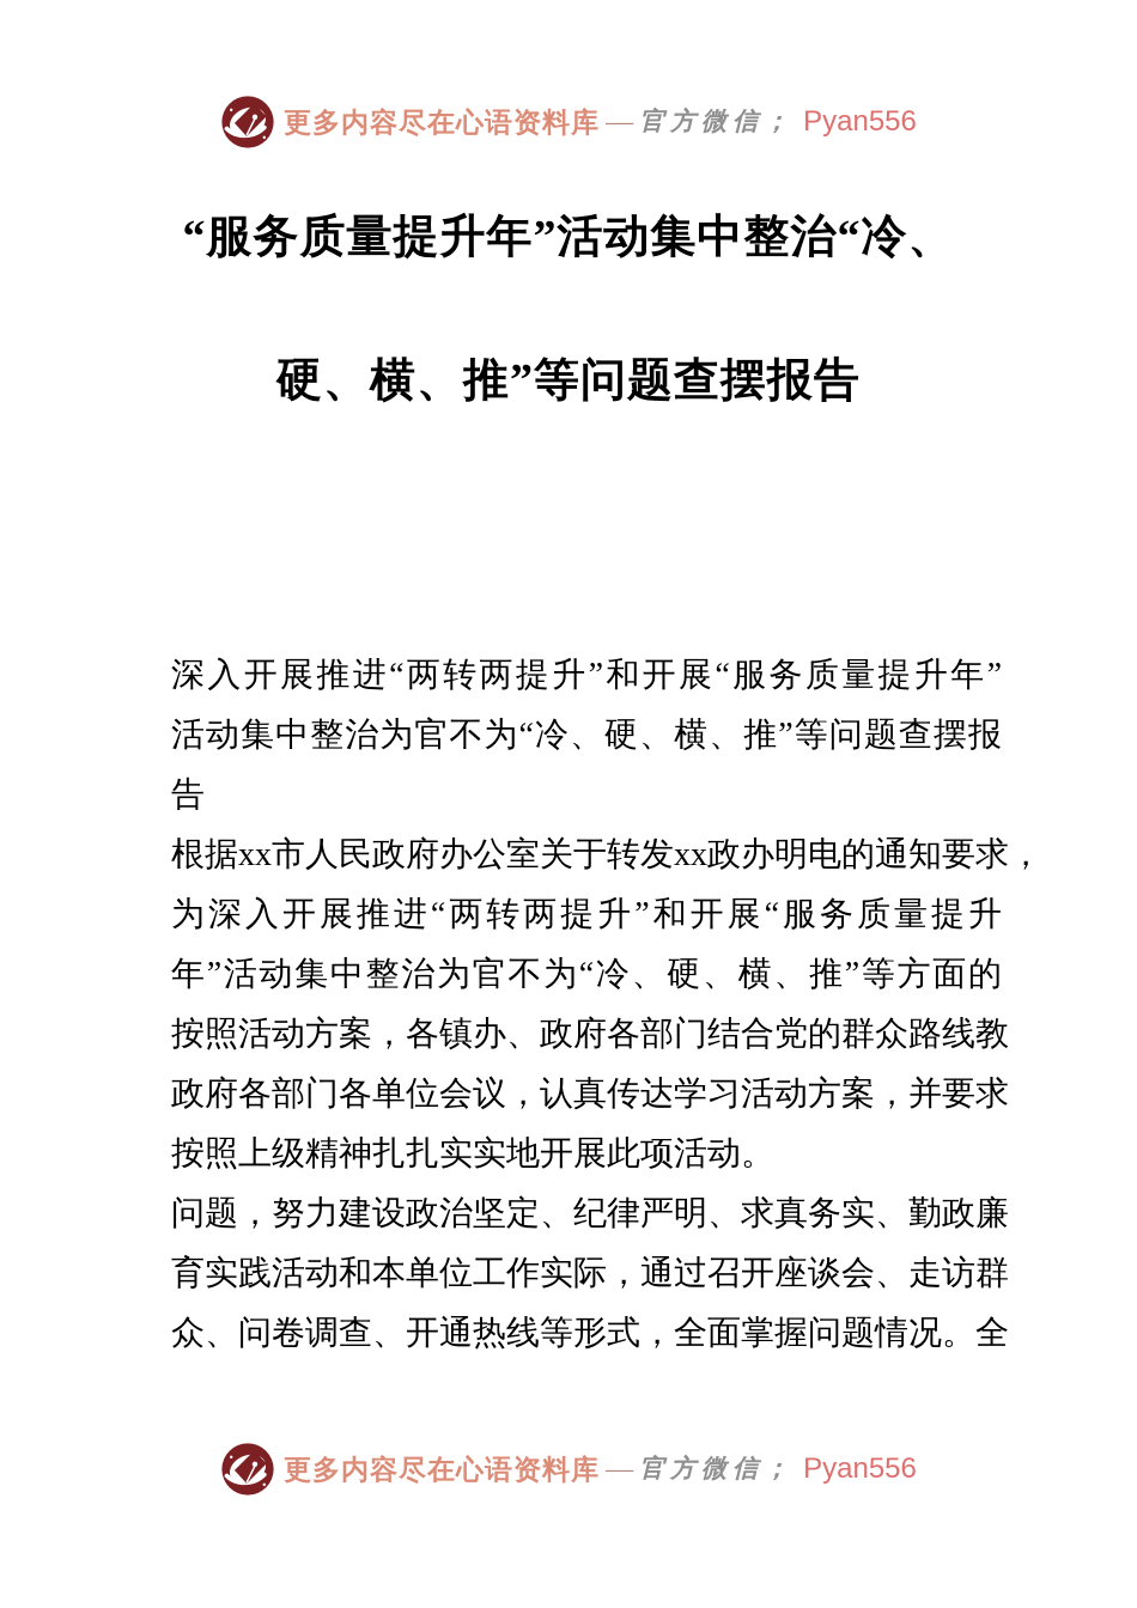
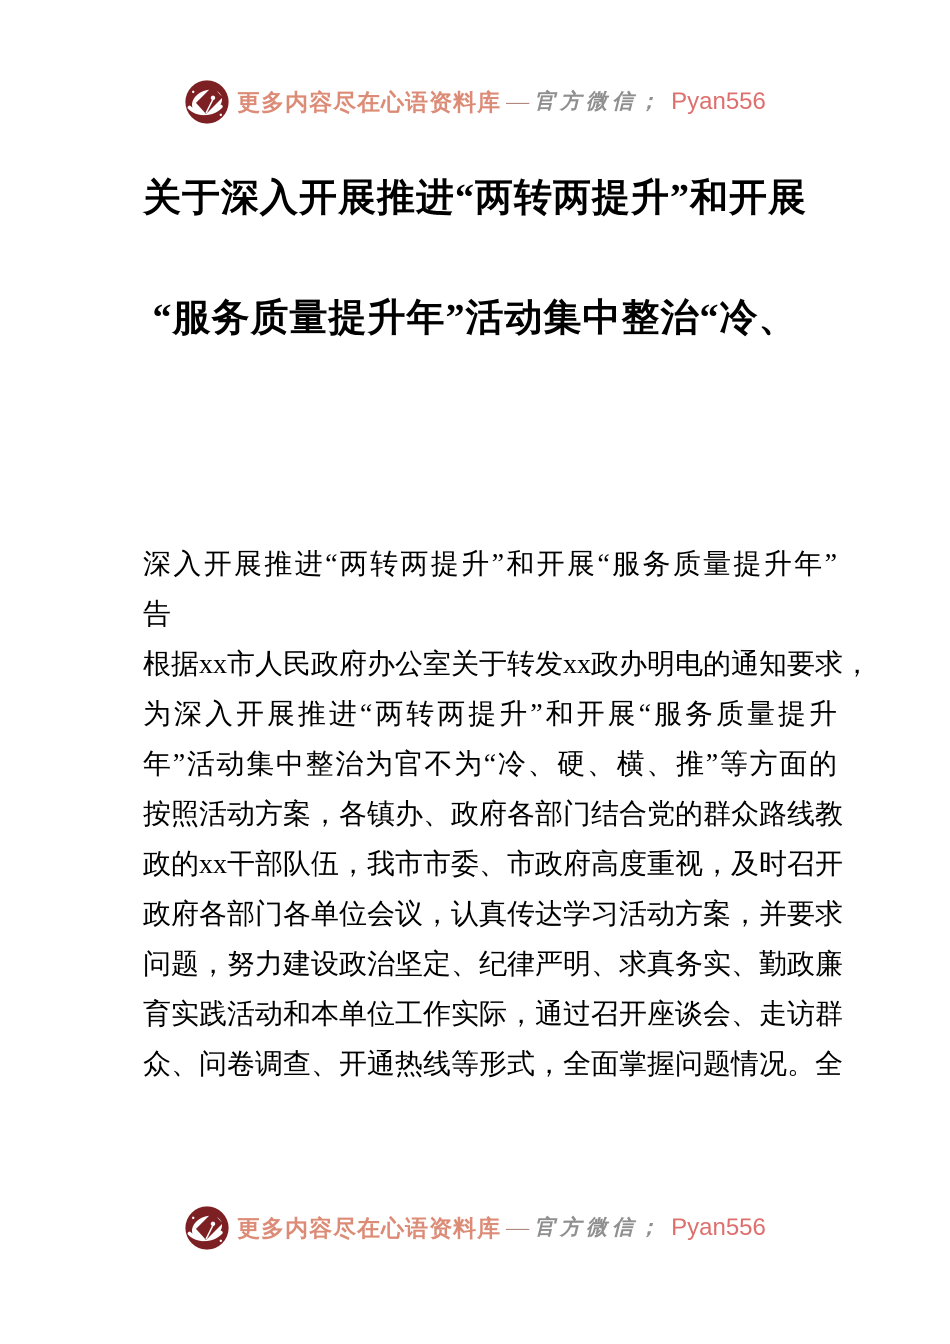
  更多内容尽在心语资料库
  —
  官方微信；
  Pyan556
+ 关于深入开展推进“两转两提升”和开展
  “服务质量提升年”活动集中整治“冷、
- 硬、横、推”等问题查摆报告
  深入开展推进“两转两提升”和开展“服务质量提升年”
- 活动集中整治为官不为“冷、硬、横、推”等问题查摆报
  告
  根据xx市人民政府办公室关于转发xx政办明电的通知要求，
  为深入开展推进“两转两提升”和开展“服务质量提升
  年”活动集中整治为官不为“冷、硬、横、推”等方面的
  按照活动方案，各镇办、政府各部门结合党的群众路线教
+ 政的xx干部队伍，我市市委、市政府高度重视，及时召开
  政府各部门各单位会议，认真传达学习活动方案，并要求
- 按照上级精神扎扎实实地开展此项活动。
  问题，努力建设政治坚定、纪律严明、求真务实、勤政廉
  育实践活动和本单位工作实际，通过召开座谈会、走访群
  众、问卷调查、开通热线等形式，全面掌握问题情况。全
  更多内容尽在心语资料库
  —
  官方微信；
  Pyan556
